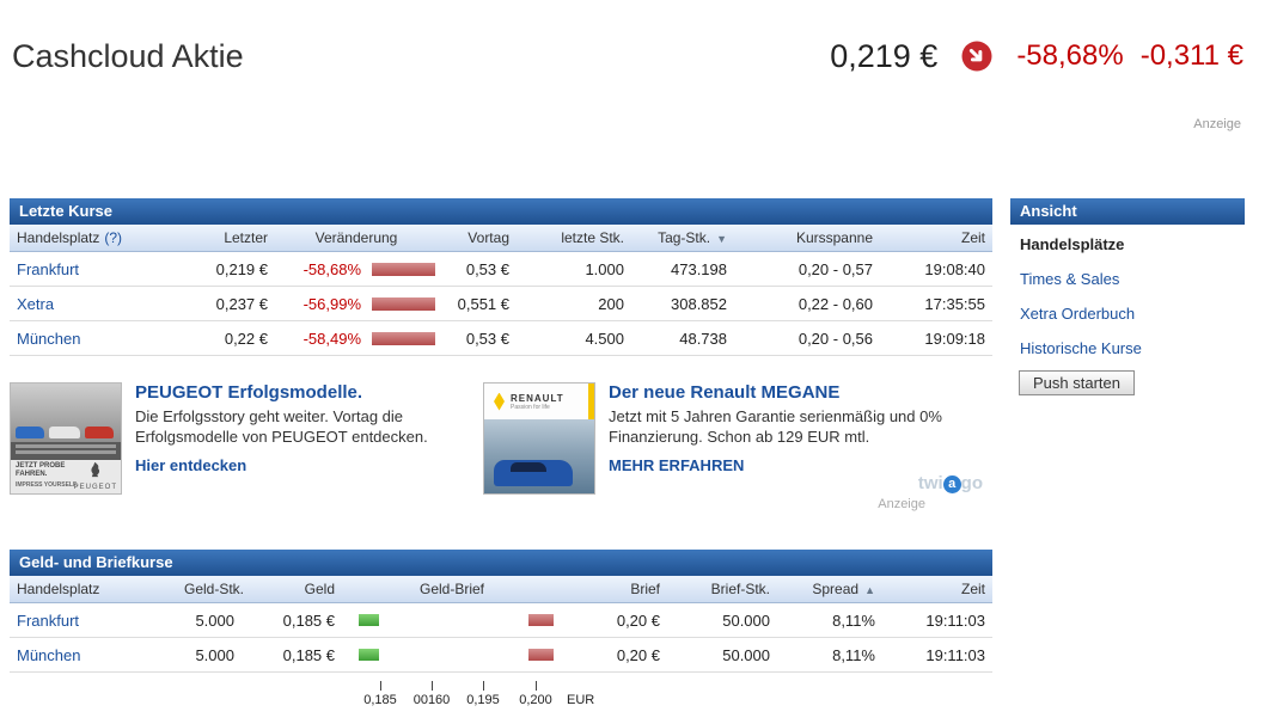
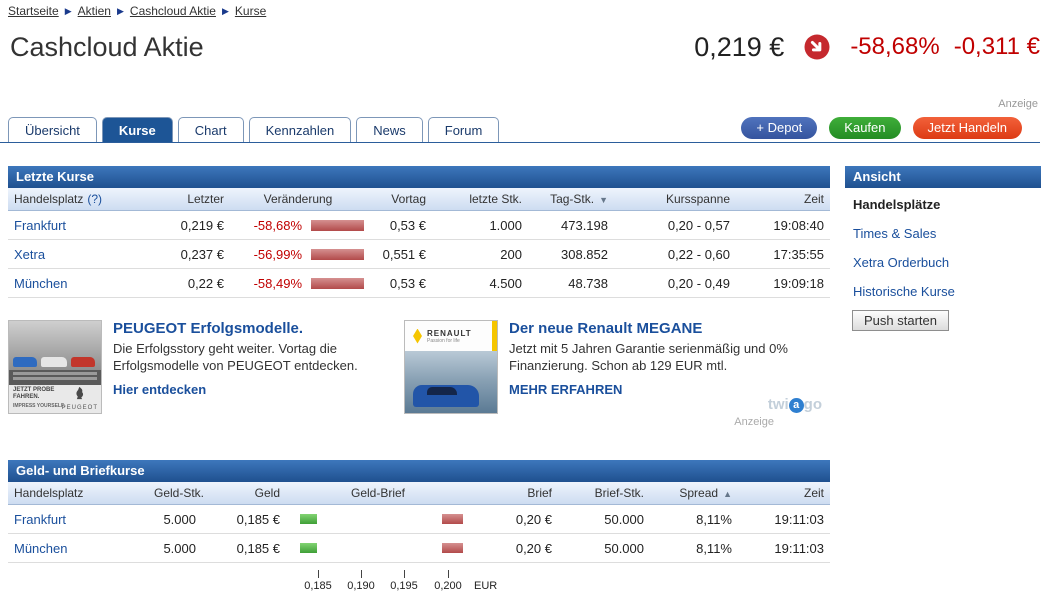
+ Startseite ▶ Aktien ▶ Cashcloud Aktie ▶ Kurse
  Cashcloud Aktie
  0,219 €
  -58,68%
  -0,311 €
  Anzeige
+ Übersicht
+ Kurse
+ Chart
+ Kennzahlen
+ News
+ Forum
+ + Depot
+ Kaufen
+ Jetzt Handeln
  Letzte Kurse
  Handelsplatz (?)
  Letzter
  Veränderung
  Vortag
  letzte Stk.
  Tag-Stk. ▼
  Kursspanne
  Zeit
  Frankfurt
  0,219 €
  -58,68%
  0,53 €
  1.000
  473.198
  0,20 - 0,57
  19:08:40
  Xetra
  0,237 €
  -56,99%
  0,551 €
  200
  308.852
  0,22 - 0,60
  17:35:55
  München
  0,22 €
  -58,49%
  0,53 €
  4.500
  48.738
- 0,20 - 0,56
+ 0,20 - 0,49
  19:09:18
  PEUGEOT Erfolgsmodelle.
  Die Erfolgsstory geht weiter. Vortag die Erfolgsmodelle von PEUGEOT entdecken.
  Hier entdecken
  RENAULT
  Der neue Renault MEGANE
  Jetzt mit 5 Jahren Garantie serienmäßig und 0% Finanzierung. Schon ab 129 EUR mtl.
  MEHR ERFAHREN
  twi a go
  Anzeige
  Geld- und Briefkurse
  Handelsplatz
  Geld-St
  Geld
  Geld-Brief
  Brief
  Brief-Stk.
  Spread ▲
  Zeit
  Frankfurt
  5.000
  0,185 €
  0,20 €
  50.000
  8,11%
  19:11:03
  München
  5.000
  0,185 €
  0,20 €
  50.000
  8,11%
  19:11:03
  0,185
- 00160
+ 0,190
  0,195
  0,200
  EUR
  Ansicht
  Handelsplätze
  Times & Sales
  Xetra Orderbuch
  Historische Kurse
  Push starten
